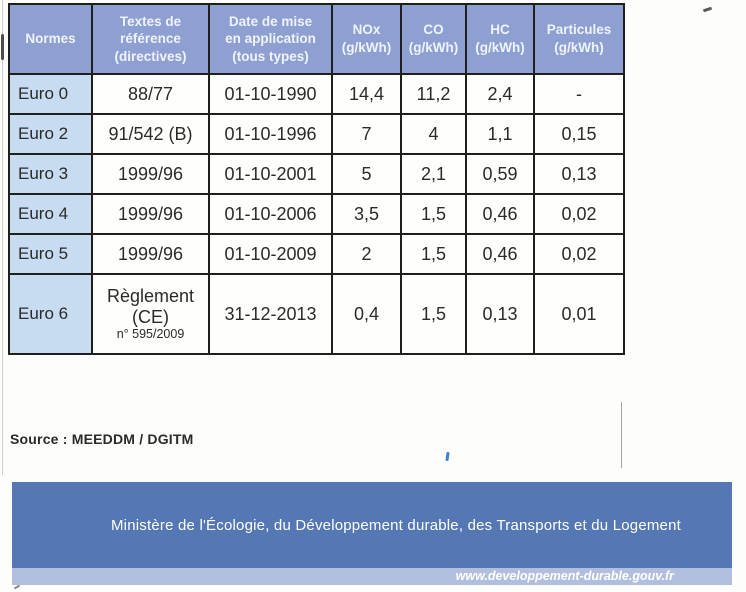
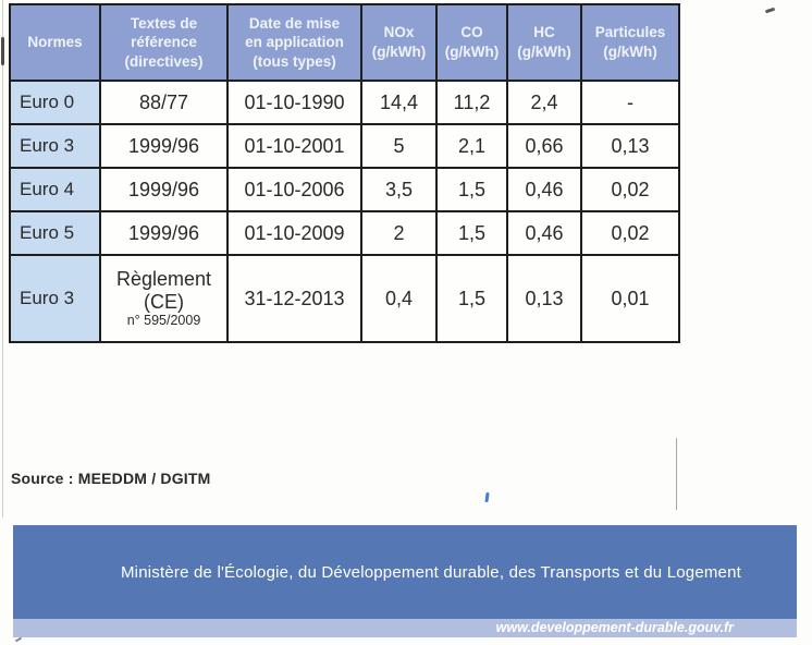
  Normes	Textes de référence (directives)	Date de mise en application (tous types)	NOx (g/kWh)	CO (g/kWh)	HC (g/kWh)	Particules (g/kWh)
  Euro 0	88/77	01-10-1990	14,4	11,2	2,4	-
- Euro 2	91/542 (B)	01-10-1996	7	4	1,1	0,15
- Euro 3	1999/96	01-10-2001	5	2,1	0,59	0,13
+ Euro 3	1999/96	01-10-2001	5	2,1	0,66	0,13
  Euro 4	1999/96	01-10-2006	3,5	1,5	0,46	0,02
  Euro 5	1999/96	01-10-2009	2	1,5	0,46	0,02
- Euro 6	Règlement (CE)n° 595/2009	31-12-2013	0,4	1,5	0,13	0,01
+ Euro 3	Règlement (CE)n° 595/2009	31-12-2013	0,4	1,5	0,13	0,01
  Source : MEEDDM / DGITM
  Ministère de l'Écologie, du Développement durable, des Transports et du Logement
  www.developpement-durable.gouv.fr
